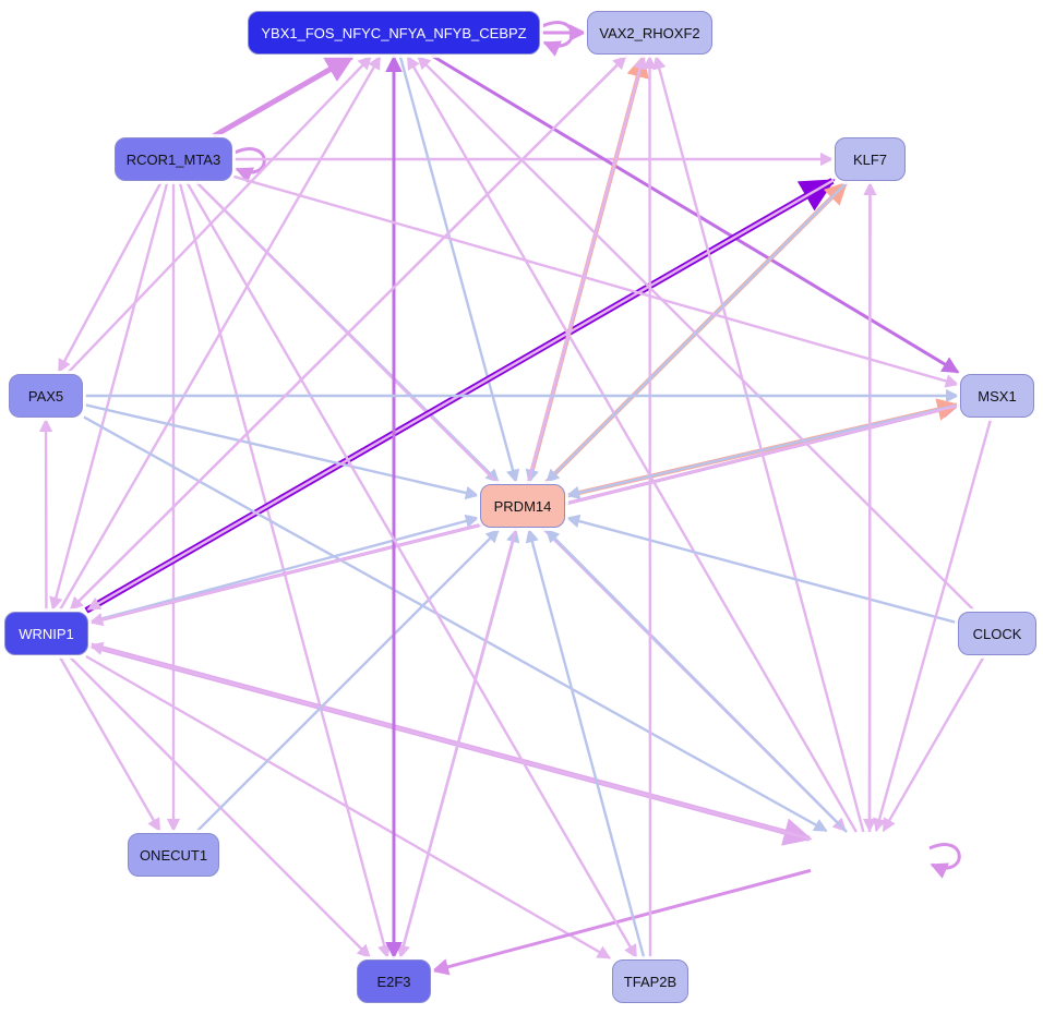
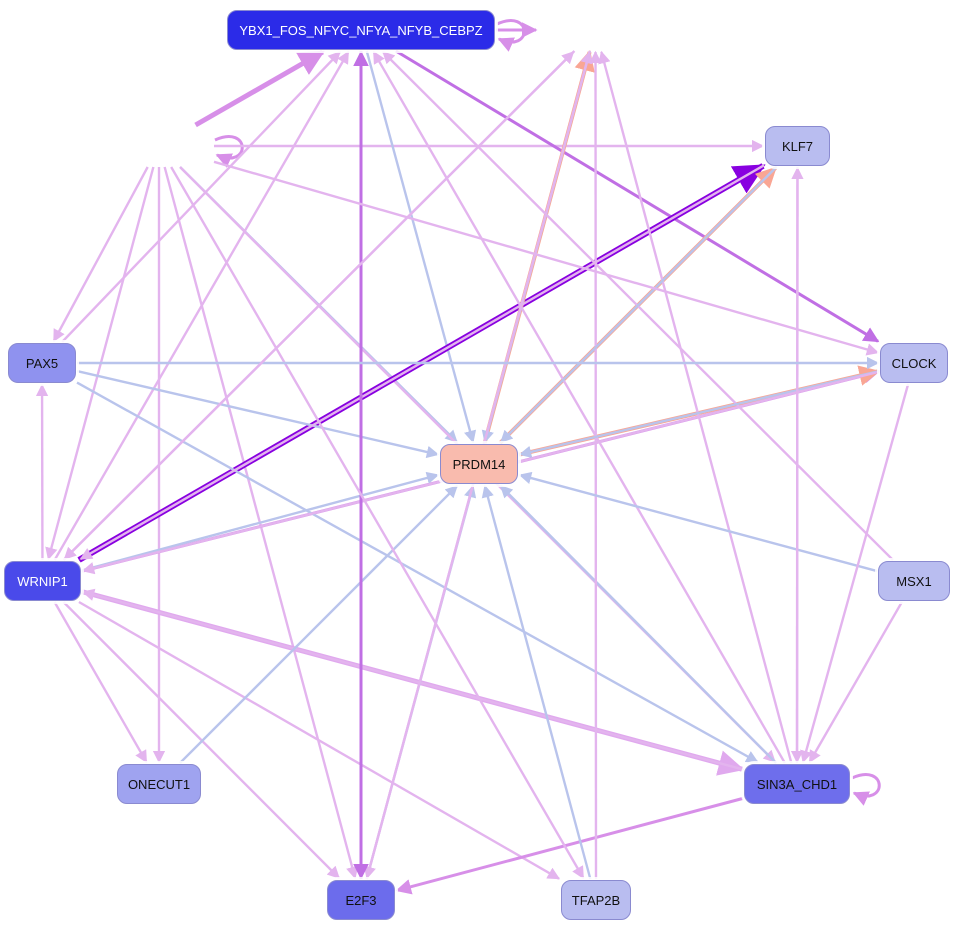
  YBX1_FOS_NFYC_NFYA_NFYB_CEBPZ
- VAX2_RHOXF2
- RCOR1_MTA3
  KLF7
  PAX5
- MSX1
+ CLOCK
  PRDM14
  WRNIP1
- CLOCK
+ MSX1
  ONECUT1
+ SIN3A_CHD1
  E2F3
  TFAP2B
